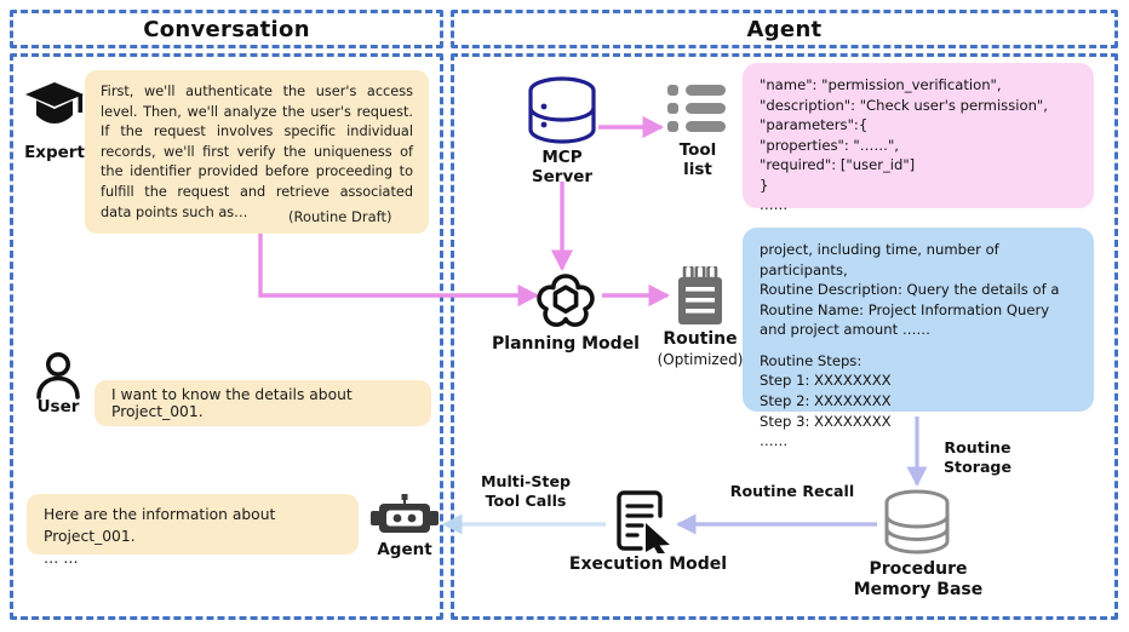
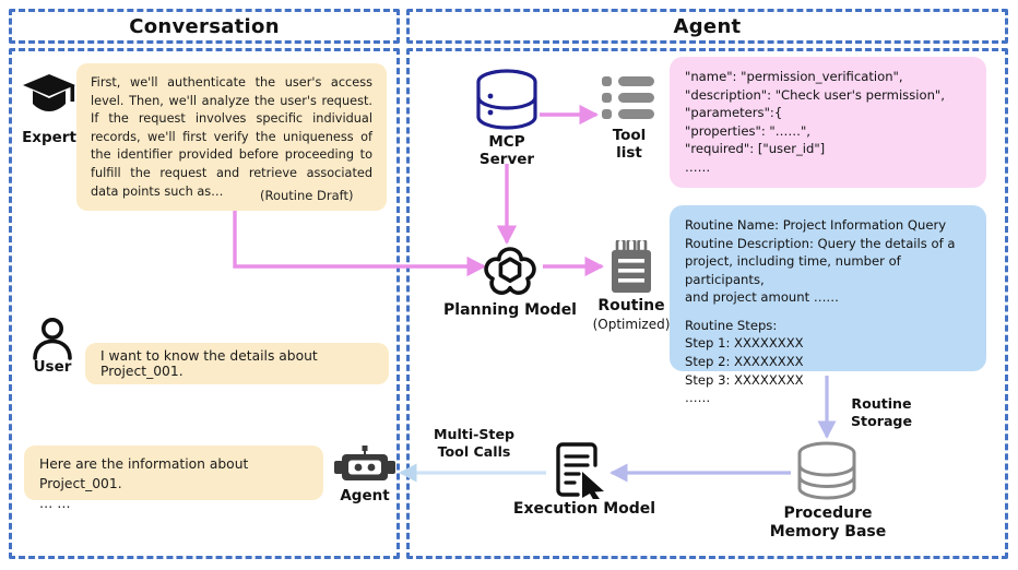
  Conversation
  Agent
  Expert
  First, we'll authenticate the user's access level. Then, we'll analyze the user's request. If the request involves specific individual records, we'll first verify the uniqueness of the identifier provided before proceeding to fulfill the request and retrieve associated data points such as…
  (Routine Draft)
  User
  I want to know the details about Project_001.
  Here are the information about Project_001.
  … …
  Agent
  MCP
  Server
  Tool
  list
  Planning Model
  Routine
  (Optimized)
  "name": "permission_verification",
  "description": "Check user's permission",
  "parameters":{
  "properties": "……",
  "required": ["user_id"]
- }
  ……
- project, including time, number of participants,
+ Routine Name: Project Information Query
  Routine Description: Query the details of a
- Routine Name: Project Information Query
+ project, including time, number of participants,
  and project amount ……
  Routine Steps:
  Step 1: XXXXXXXX
  Step 2: XXXXXXXX
  Step 3: XXXXXXXX
  ……
  Routine
  Storage
  Procedure
  Memory Base
- Routine Recall
  Execution Model
  Multi-Step
  Tool Calls
